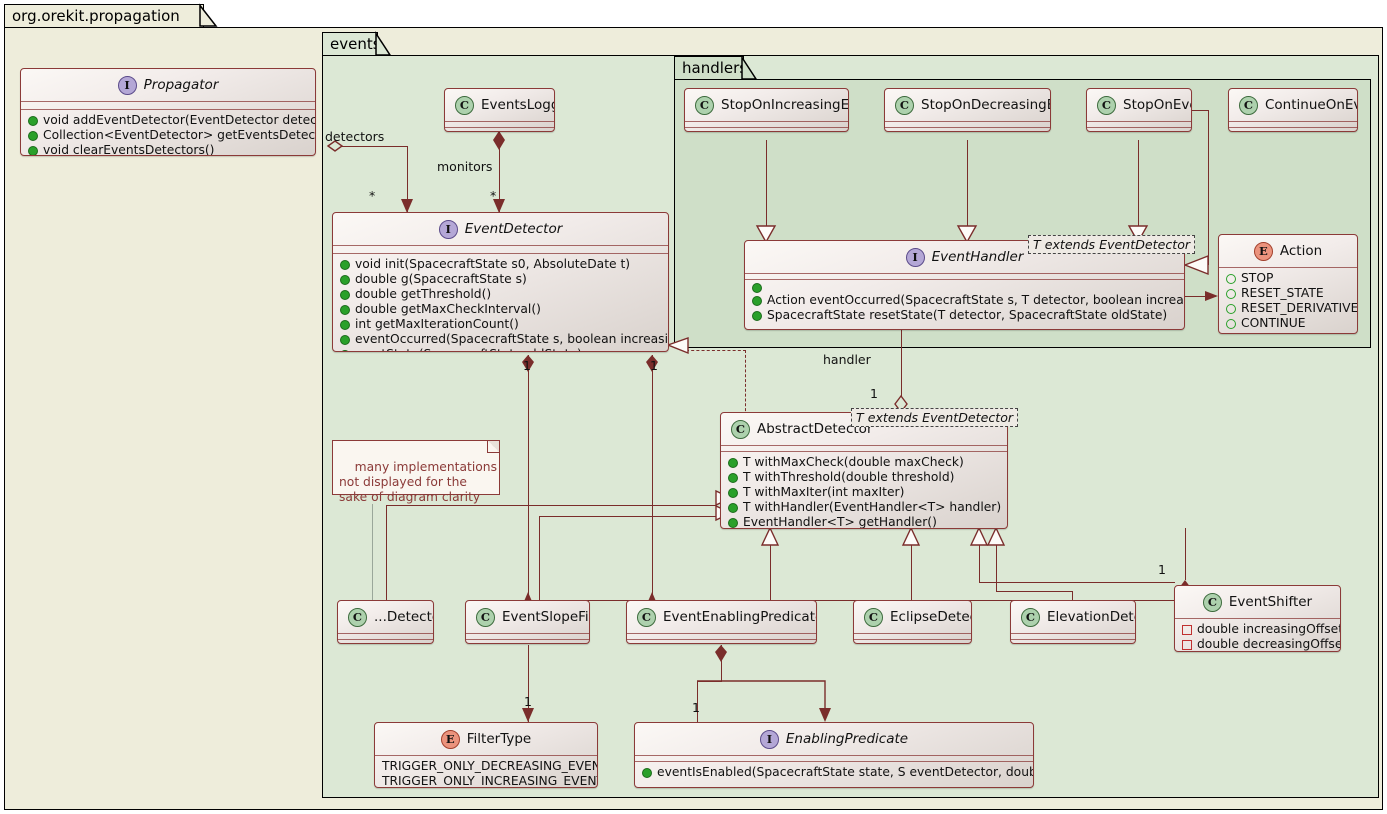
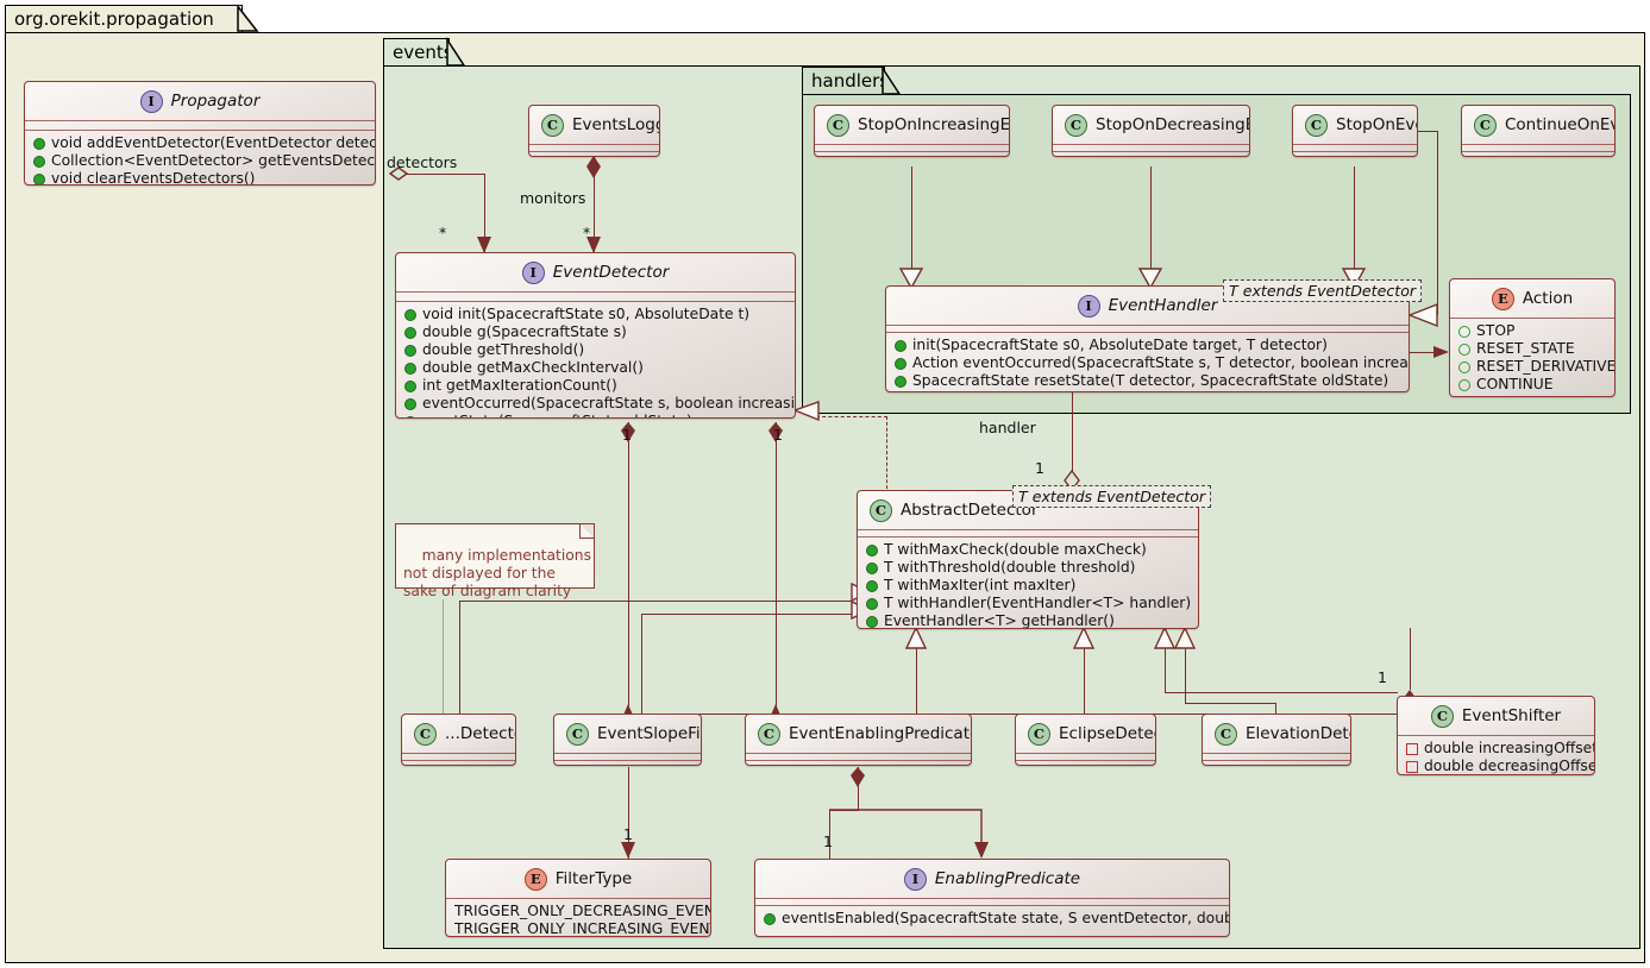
  org.orekit.propagation
  event
  handler
  I
  Propagator
  void addEventDetector(EventDetector detec
  Collection<EventDetector> getEventsDetec
  void clearEventsDetectors()
  C
  EventsLog
  I
  EventDetector
  void init(SpacecraftState s0, AbsoluteDate t)
  double g(SpacecraftState s)
  double getThreshold()
  double getMaxCheckInterval()
  int getMaxIterationCount()
  eventOccurred(SpacecraftState s, boolean increasi
  C
  StopOnIncreasingE
  C
  StopOnDecreasing
  C
  StopOnEv
  C
  ContinueOnE
  I
  EventHandler
+ init(SpacecraftState s0, AbsoluteDate target, T detector)
  Action eventOccurred(SpacecraftState s, T detector, boolean increa
  SpacecraftState resetState(T detector, SpacecraftState oldState)
  T extends EventDetector
  E
  Action
  STOP
  RESET_STATE
  RESET_DERIVATIVE
  CONTINUE
  C
  AbstractDetector
  T withMaxCheck(double maxCheck)
  T withThreshold(double threshold)
  T withMaxIter(int maxIter)
  T withHandler(EventHandler<T> handler)
  EventHandler<T> getHandler()
  T extends EventDetector
  C
  ...Detect
  C
  EventSlopeFi
  C
  EventEnablingPredicat
  C
  EclipseDete
  C
  ElevationDet
  C
  EventShifter
  double increasingOffse
  double decreasingOffse
  E
  FilterType
  TRIGGER_ONLY_DECREASING_EVEN
  TRIGGER_ONLY_INCREASING_EVEN
  I
  EnablingPredicate
  eventIsEnabled(SpacecraftState state, S eventDetector, doub
  many implementations
  not displayed for the
  sake of diagram clarity
  detectors
  monitors
  handler
  *
  *
  1
  1
  1
  1
  1
  1
